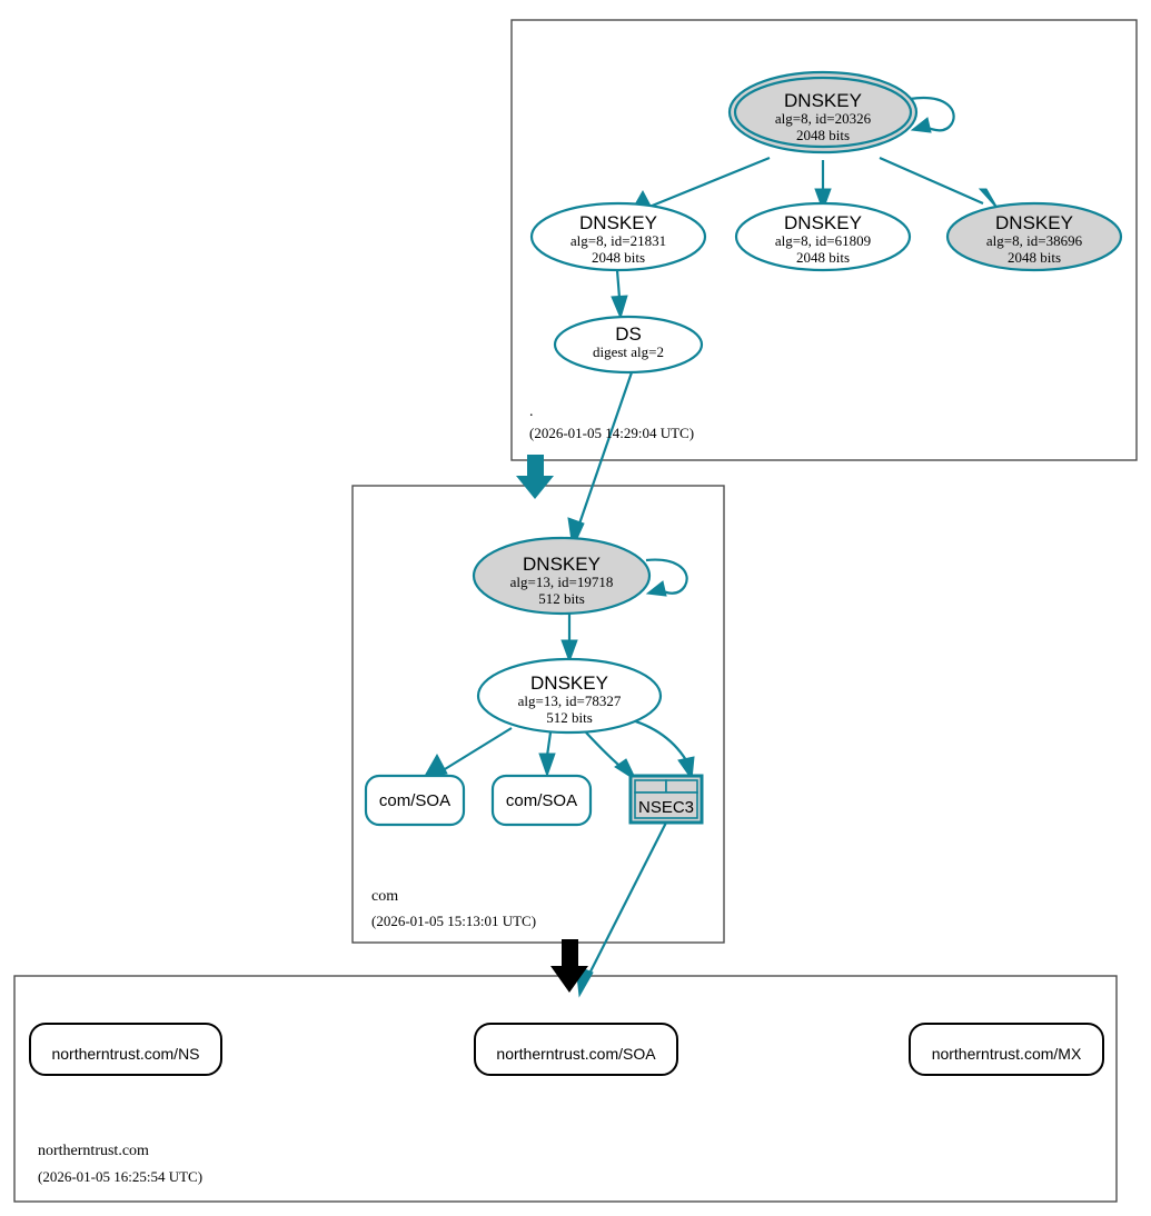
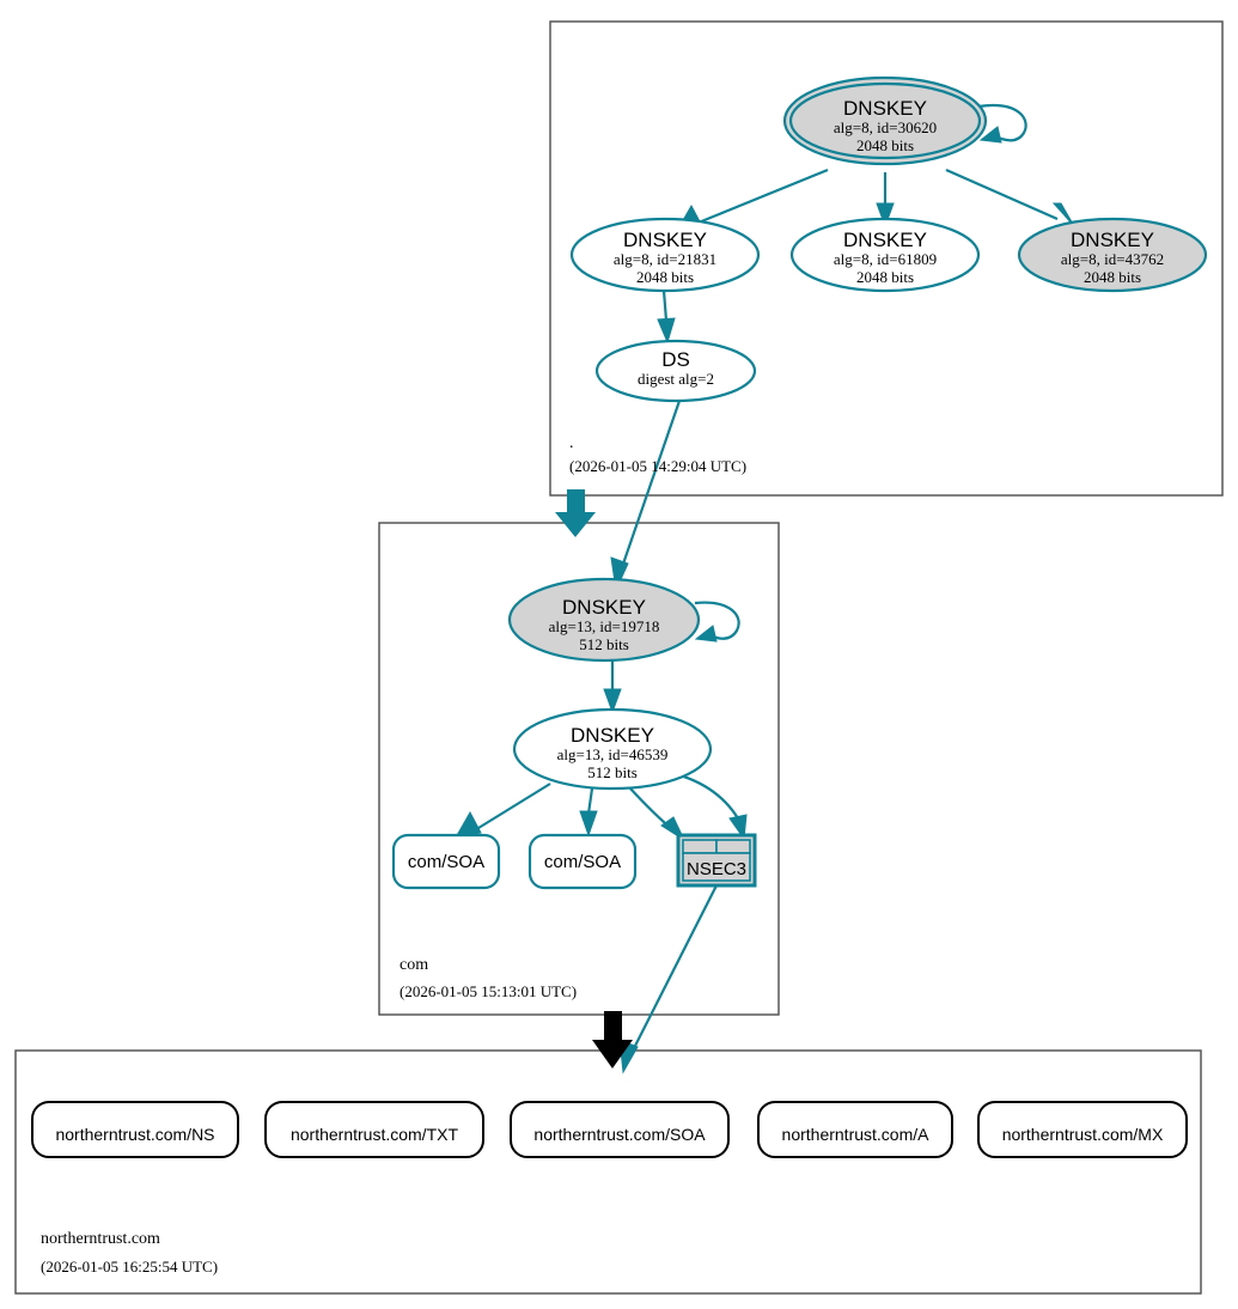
  DNSKEY
- alg=8, id=20326
+ alg=8, id=30620
  2048 bits
  DNSKEY
  alg=8, id=21831
  2048 bits
  DNSKEY
  alg=8, id=61809
  2048 bits
  DNSKEY
- alg=8, id=38696
+ alg=8, id=43762
  2048 bits
  DS
  digest alg=2
  .
  (2026-01-05 14:29:04 UTC)
  DNSKEY
  alg=13, id=19718
  512 bits
  DNSKEY
- alg=13, id=78327
+ alg=13, id=46539
  512 bits
  com/SOA
  com/SOA
  NSEC3
  com
  (2026-01-05 15:13:01 UTC)
  northerntrust.com/NS
+ northerntrust.com/TXT
  northerntrust.com/SOA
+ northerntrust.com/A
  northerntrust.com/MX
  northerntrust.com
  (2026-01-05 16:25:54 UTC)
